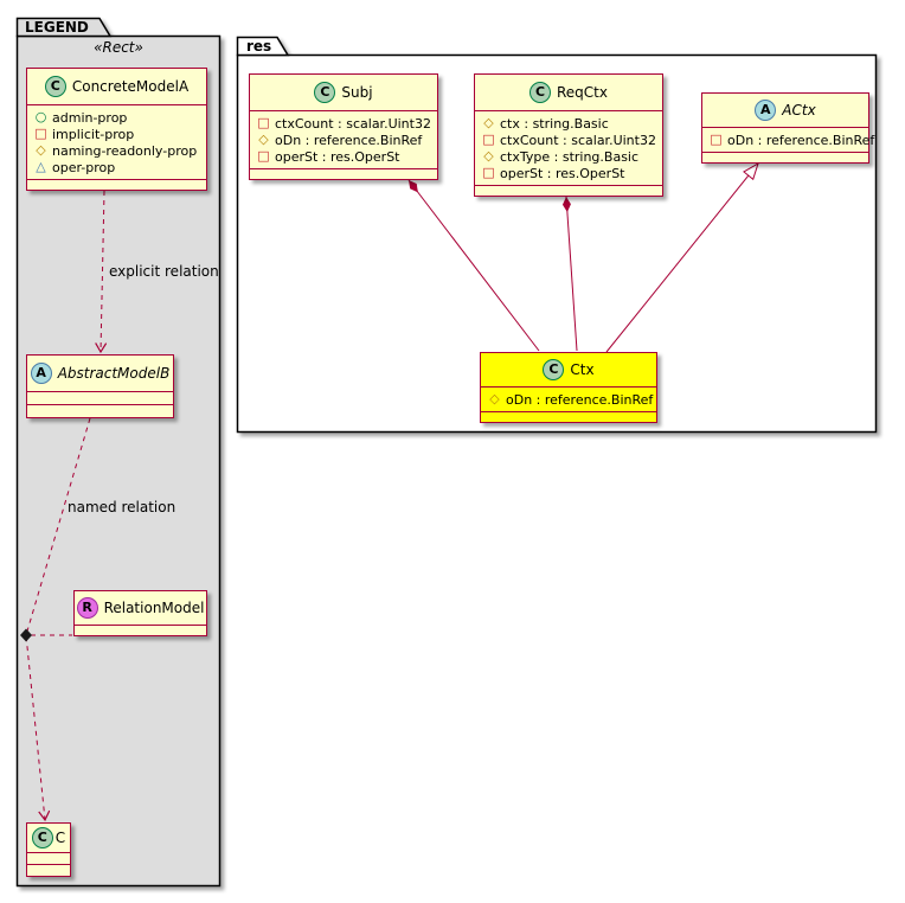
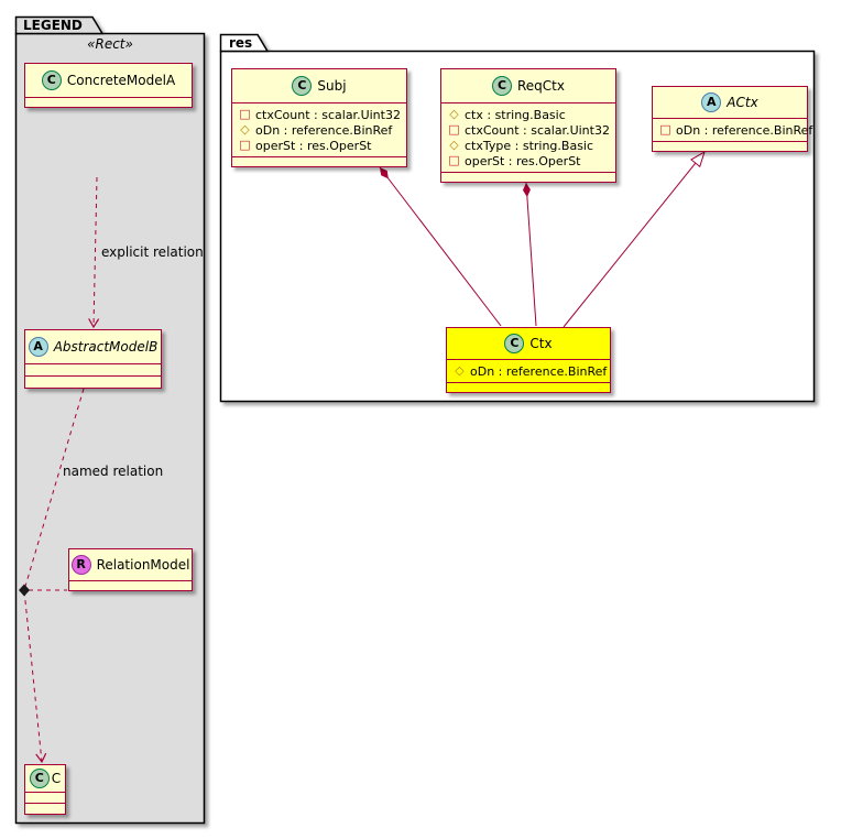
  LEGEND
  «Rect»
  res
  explicit relation
  named relation
  C
  ConcreteModelA
- admin-prop
- implicit-prop
- naming-readonly-prop
- oper-prop
  A
  AbstractModelB
  R
  RelationModel
  C
  C
  C
  Subj
  ctxCount : scalar.Uint32
  oDn : reference.BinRef
  operSt : res.OperSt
  C
  ReqCtx
  ctx : string.Basic
  ctxCount : scalar.Uint32
  ctxType : string.Basic
  operSt : res.OperSt
  A
  ACtx
  oDn : reference.BinRef
  C
  Ctx
  oDn : reference.BinRef
